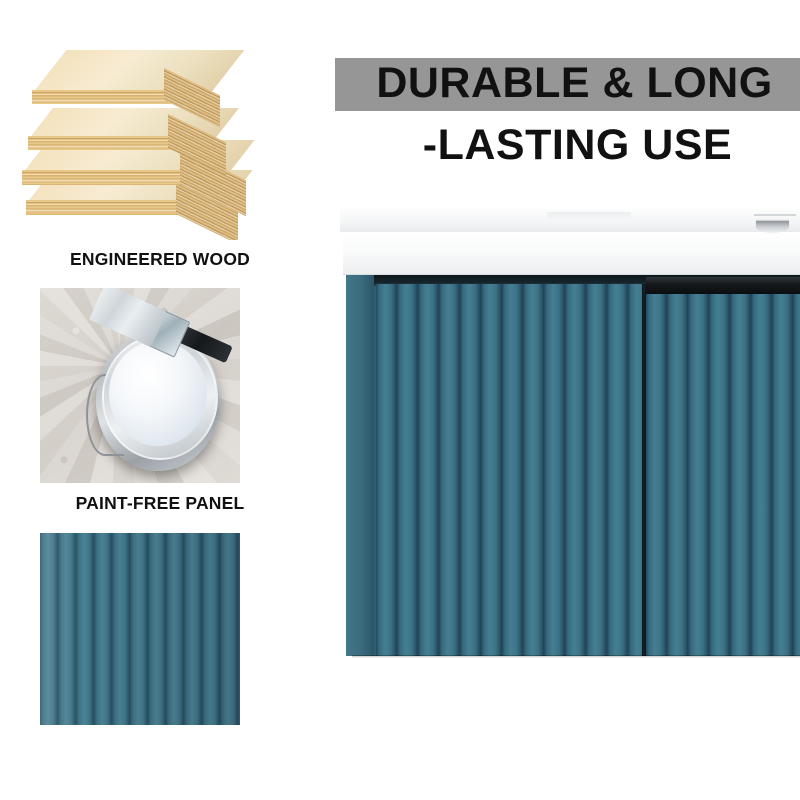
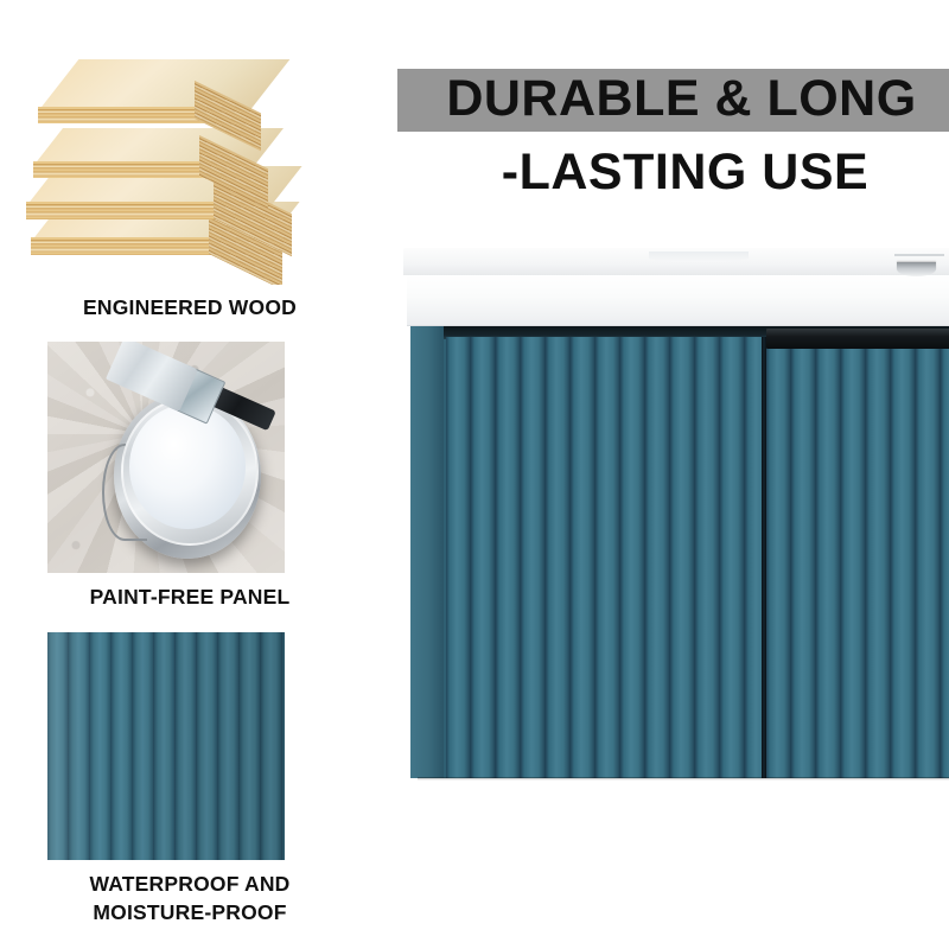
  DURABLE & LONG
  -LASTING USE
  ENGINEERED WOOD
  PAINT-FREE PANEL
+ WATERPROOF AND
+ MOISTURE-PROOF
